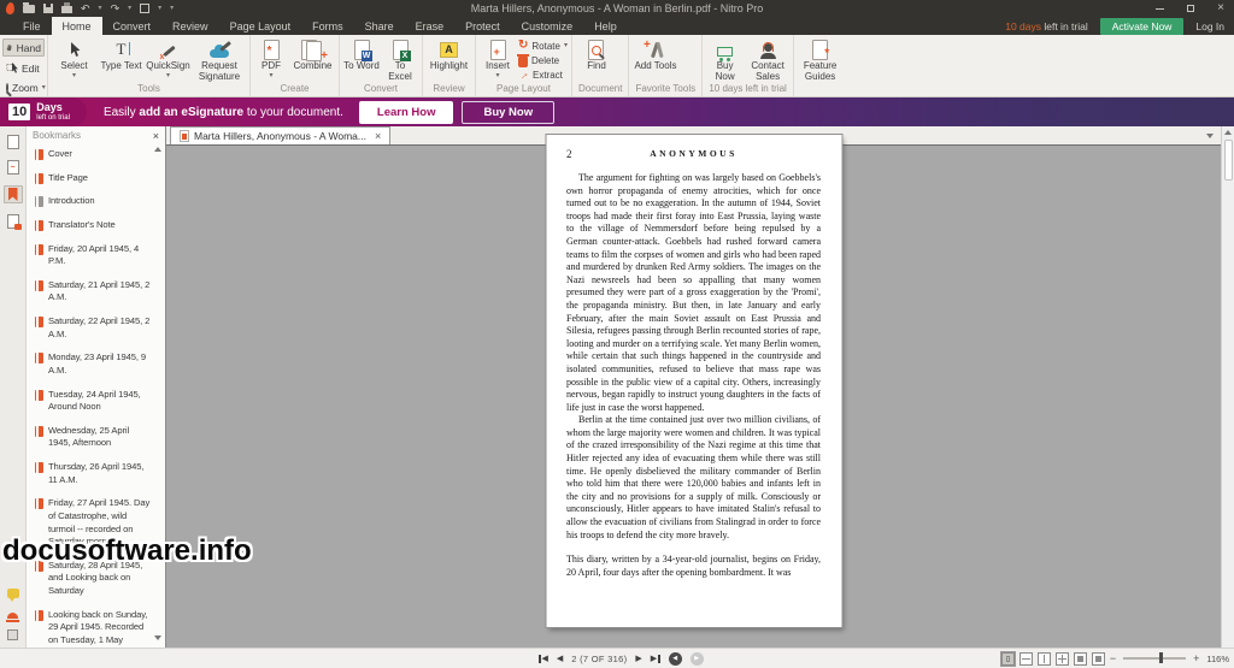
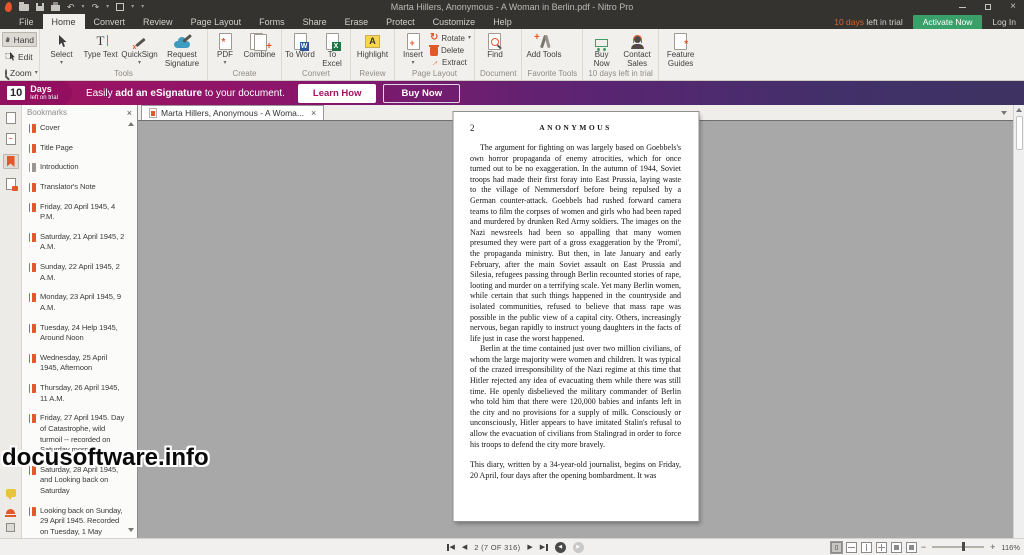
  ↶
  ↷
  Marta Hillers, Anonymous - A Woman in Berlin.pdf - Nitro Pro
  ×
  File
  Home
  Convert
  Review
  Page Layout
  Forms
  Share
  Erase
  Protect
  Customize
  Help
  10 days left in trial
  Activate Now
  Log In
  Hand
  Edit
  Zoom
  Select
  T
  Type Text
  QuickSign
  Request Signature
  Tools
  *
  PDF
  +
  Combine
  Create
  To Word
  To Excel
  Convert
  A
  Highlight
  Review
  +
  Insert
  ↻
  Rotate
  Delete
  Extract
  Page Layout
  Find
  Document
  +
  Add Tools
  Favorite Tools
  Buy Now
  Contact Sales
  10 days left in trial
  *
  Feature Guides
  10
  Days
  Easily add an eSignature to your document.
  Learn How
  Buy Now
  Bookmarks
  ×
  Cover
  Title Page
  Introduction
  Translator's Note
  Friday, 20 April 1945, 4 P.M.
  Saturday, 21 April 1945, 2 A.M.
- Saturday, 22 April 1945, 2 A.M.
+ Sunday, 22 April 1945, 2 A.M.
  Monday, 23 April 1945, 9 A.M.
- Tuesday, 24 April 1945, Around Noon
+ Tuesday, 24 Help 1945, Around Noon
  Wednesday, 25 April 1945, Afternoon
  Thursday, 26 April 1945, 11 A.M.
  Friday, 27 April 1945. Day of Catastrophe, wild turmoil -- recorded on Saturday morning
  Saturday, 28 April 1945, and Looking back on Saturday
  Looking back on Sunday, 29 April 1945. Recorded on Tuesday, 1 May
  Marta Hillers, Anonymous - A Woma...
  ×
  2
  ANONYMOUS
  The argument for fighting on was largely based on Goebbels's own horror propaganda of enemy atrocities, which for once turned out to be no exaggeration. In the autumn of 1944, Soviet troops had made their first foray into East Prussia, laying waste to the village of Nemmersdorf before being repulsed by a German counter-attack. Goebbels had rushed forward camera teams to film the corpses of women and girls who had been raped and murdered by drunken Red Army soldiers. The images on the Nazi newsreels had been so appalling that many women presumed they were part of a gross exaggeration by the 'Promi', the propaganda ministry. But then, in late January and early February, after the main Soviet assault on East Prussia and Silesia, refugees passing through Berlin recounted stories of rape, looting and murder on a terrifying scale. Yet many Berlin women, while certain that such things happened in the countryside and isolated communities, refused to believe that mass rape was possible in the public view of a capital city. Others, increasingly nervous, began rapidly to instruct young daughters in the facts of life just in case the worst happened.
  Berlin at the time contained just over two million civilians, of whom the large majority were women and children. It was typical of the crazed irresponsibility of the Nazi regime at this time that Hitler rejected any idea of evacuating them while there was still time. He openly disbelieved the military commander of Berlin who told him that there were 120,000 babies and infants left in the city and no provisions for a supply of milk. Consciously or unconsciously, Hitler appears to have imitated Stalin's refusal to allow the evacuation of civilians from Stalingrad in order to force his troops to defend the city more bravely.
  This diary, written by a 34-year-old journalist, begins on Friday, 20 April, four days after the opening bombardment. It was
  2 (7 OF 316)
  −
  +
  116%
  docusoftware.info
